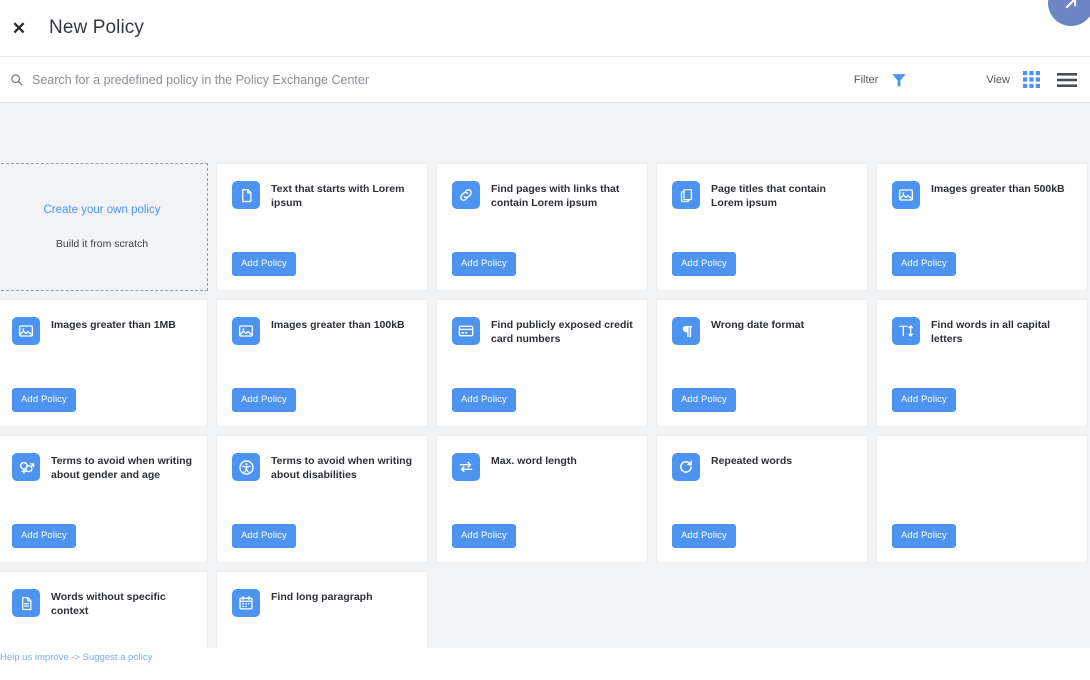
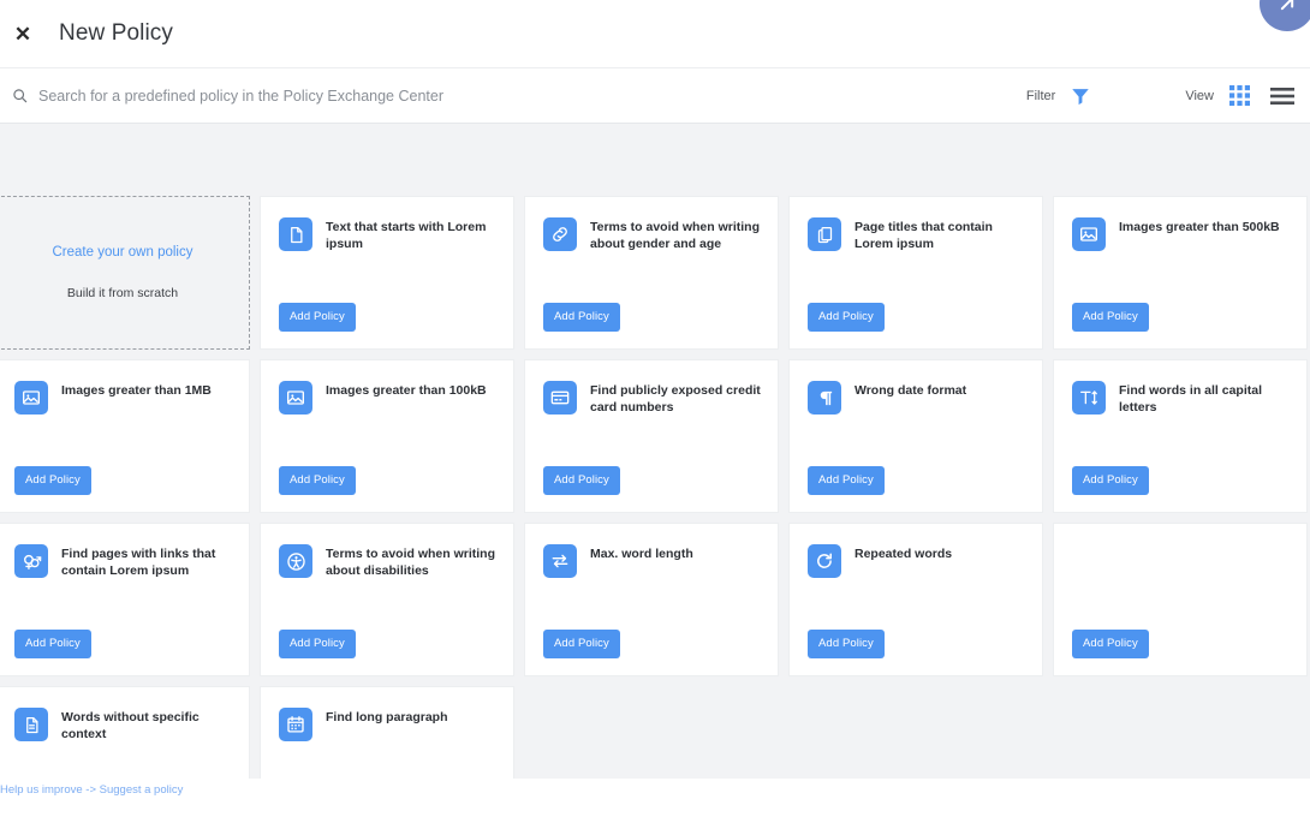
  ✕
  New Policy
  Search for a predefined policy in the Policy Exchange Center
  Filter
  View
  Create your own policy
  Build it from scratch
  Text that starts with Lorem ipsum
  Add Policy
- Find pages with links that contain Lorem ipsum
+ Terms to avoid when writing about gender and age
  Add Policy
  Page titles that contain Lorem ipsum
  Add Policy
  Images greater than 500kB
  Add Policy
  Images greater than 1MB
  Add Policy
  Images greater than 100kB
  Add Policy
  Find publicly exposed credit card numbers
  Add Policy
  Wrong date format
  Add Policy
  Find words in all capital letters
  Add Policy
- Terms to avoid when writing about gender and age
+ Find pages with links that contain Lorem ipsum
  Add Policy
  Terms to avoid when writing about disabilities
  Add Policy
  Max. word length
  Add Policy
  Repeated words
  Add Policy
  Add Policy
  Words without specific context
  Find long paragraph
  Help us improve -> Suggest a policy
